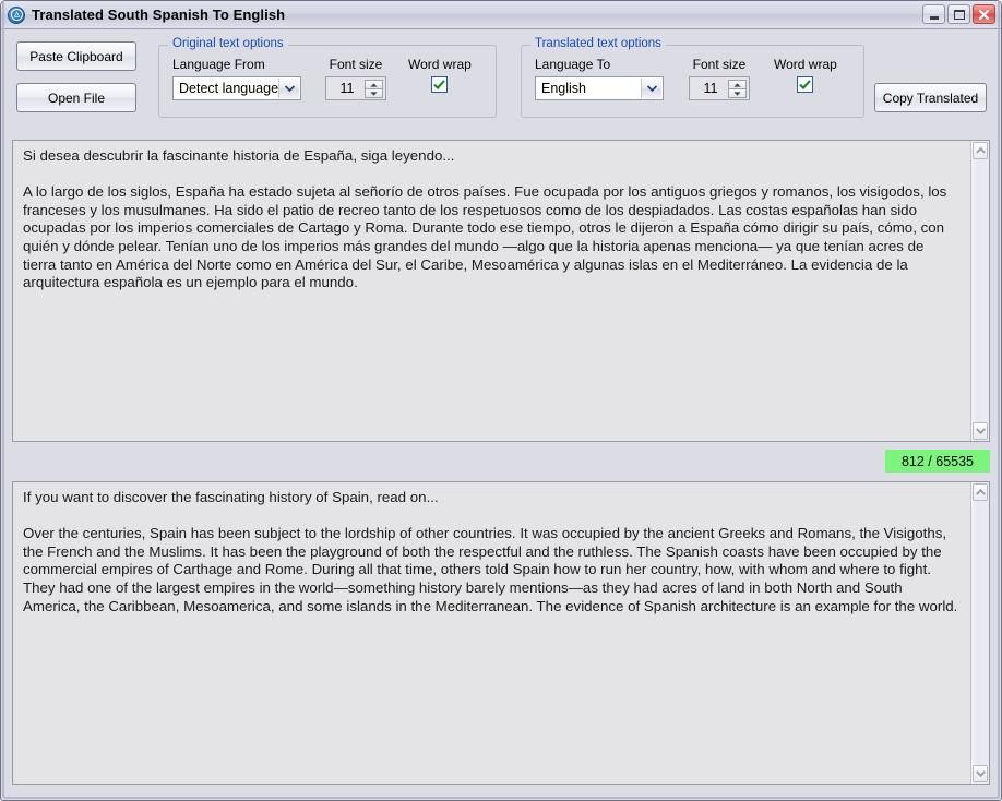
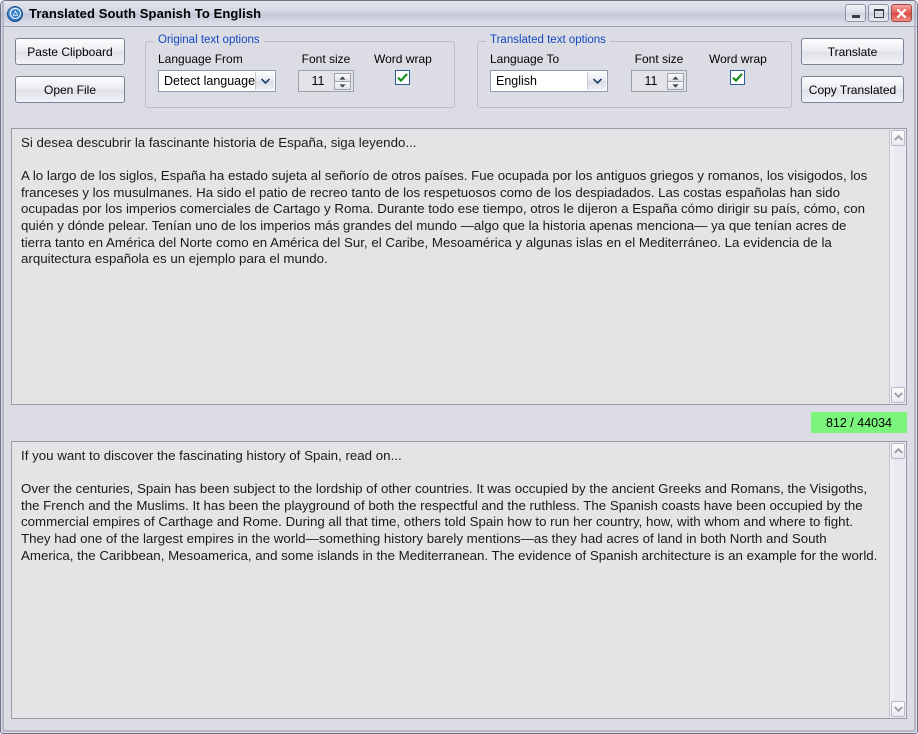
  Translated South Spanish To English
  Paste Clipboard
  Open File
  Original text options
  Language From
  Detect language
  Font size
  11
  Word wrap
  Translated text options
  Language To
  English
  Font size
  11
  Word wrap
+ Translate
  Copy Translated
  Si desea descubrir la fascinante historia de España, siga leyendo...
  A lo largo de los siglos, España ha estado sujeta al señorío de otros países. Fue ocupada por los antiguos griegos y romanos, los visigodos, los franceses y los musulmanes. Ha sido el patio de recreo tanto de los respetuosos como de los despiadados. Las costas españolas han sido ocupadas por los imperios comerciales de Cartago y Roma. Durante todo ese tiempo, otros le dijeron a España cómo dirigir su país, cómo, con quién y dónde pelear. Tenían uno de los imperios más grandes del mundo —algo que la historia apenas menciona— ya que tenían acres de tierra tanto en América del Norte como en América del Sur, el Caribe, Mesoamérica y algunas islas en el Mediterráneo. La evidencia de la arquitectura española es un ejemplo para el mundo.
- 812 / 65535
+ 812 / 44034
  If you want to discover the fascinating history of Spain, read on...
  Over the centuries, Spain has been subject to the lordship of other countries. It was occupied by the ancient Greeks and Romans, the Visigoths, the French and the Muslims. It has been the playground of both the respectful and the ruthless. The Spanish coasts have been occupied by the commercial empires of Carthage and Rome. During all that time, others told Spain how to run her country, how, with whom and where to fight. They had one of the largest empires in the world—something history barely mentions—as they had acres of land in both North and South America, the Caribbean, Mesoamerica, and some islands in the Mediterranean. The evidence of Spanish architecture is an example for the world.
